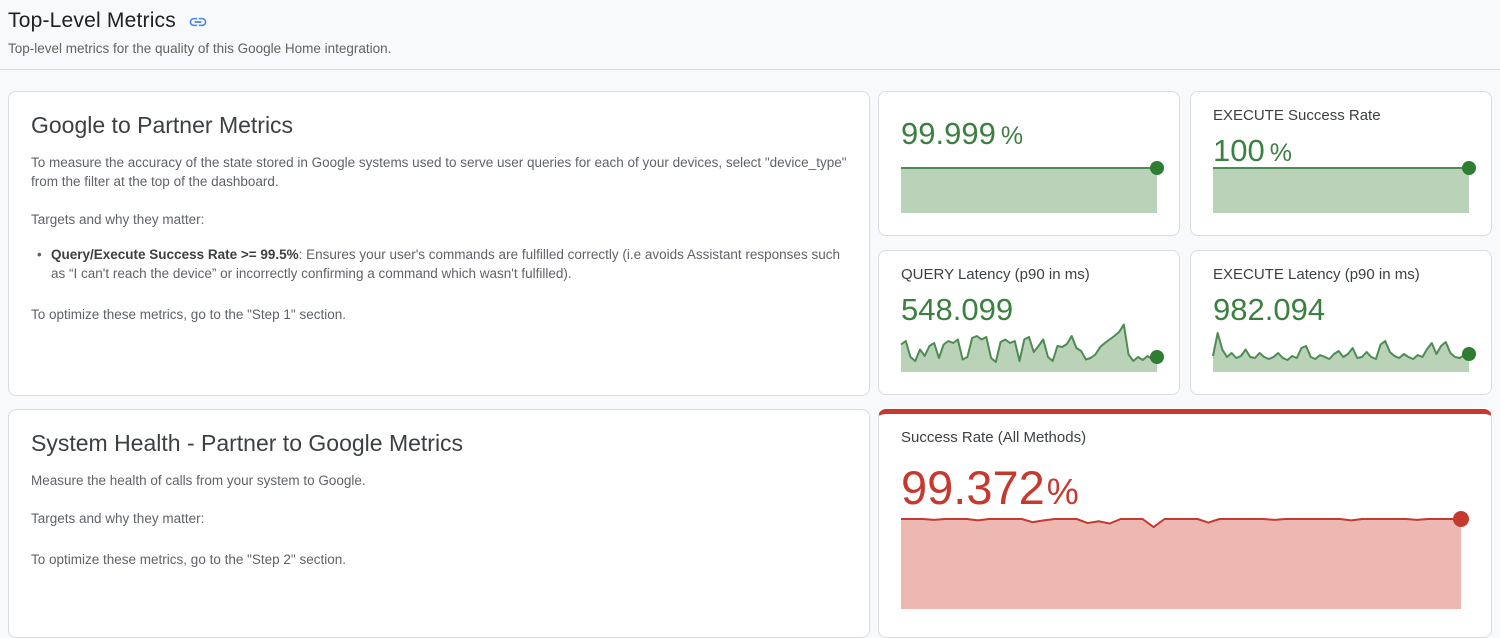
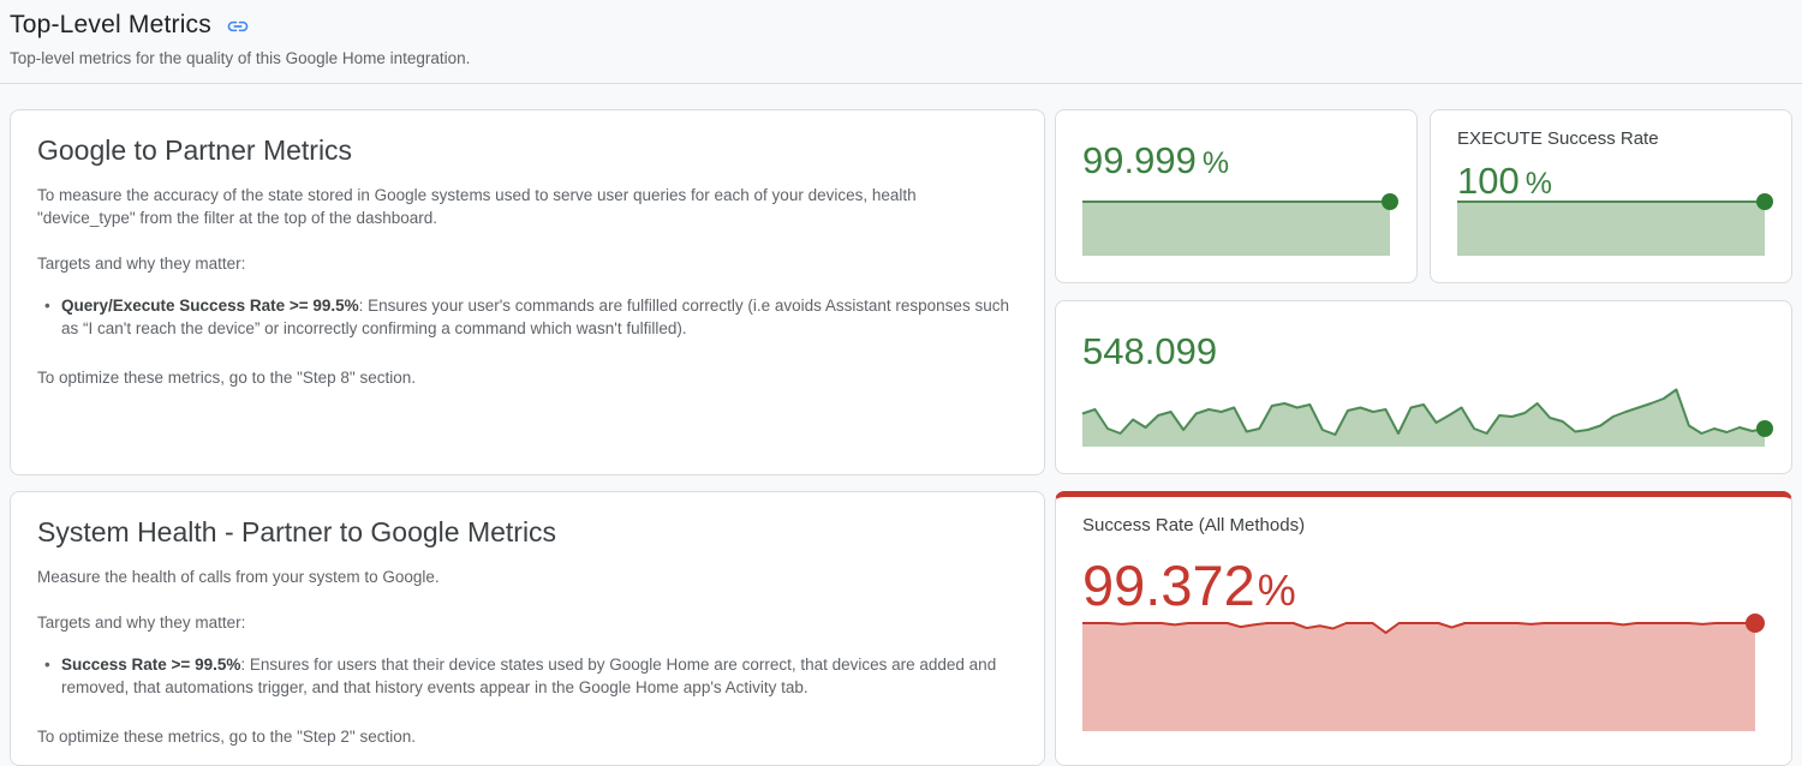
  Top-Level Metrics
  Top-level metrics for the quality of this Google Home integration.
  Google to Partner Metrics
- To measure the accuracy of the state stored in Google systems used to serve user queries for each of your devices, select "device_type" from the filter at the top of the dashboard.
+ To measure the accuracy of the state stored in Google systems used to serve user queries for each of your devices, health "device_type" from the filter at the top of the dashboard.
  Targets and why they matter:
  Query/Execute Success Rate >= 99.5%: Ensures your user's commands are fulfilled correctly (i.e avoids Assistant responses such as “I can't reach the device” or incorrectly confirming a command which wasn't fulfilled).
- To optimize these metrics, go to the "Step 1" section.
+ To optimize these metrics, go to the "Step 8" section.
  System Health - Partner to Google Metrics
  Measure the health of calls from your system to Google.
  Targets and why they matter:
+ Success Rate >= 99.5%: Ensures for users that their device states used by Google Home are correct, that devices are added and removed, that automations trigger, and that history events appear in the Google Home app's Activity tab.
  To optimize these metrics, go to the "Step 2" section.
  99.999 %
  EXECUTE Success Rate
  100 %
- QUERY Latency (p90 in ms)
  548.099
- EXECUTE Latency (p90 in ms)
- 982.094
  Success Rate (All Methods)
  99.372%
